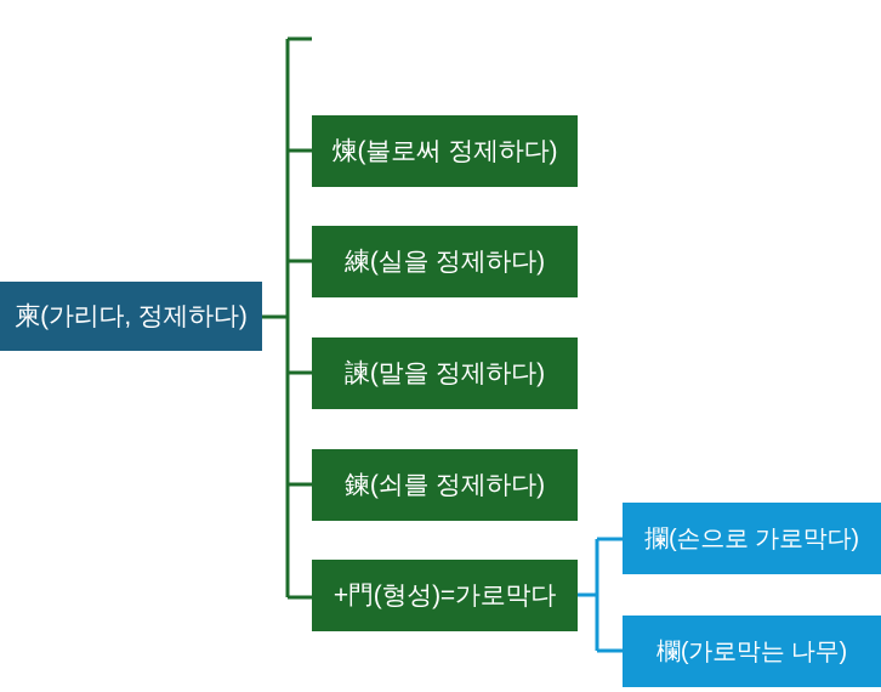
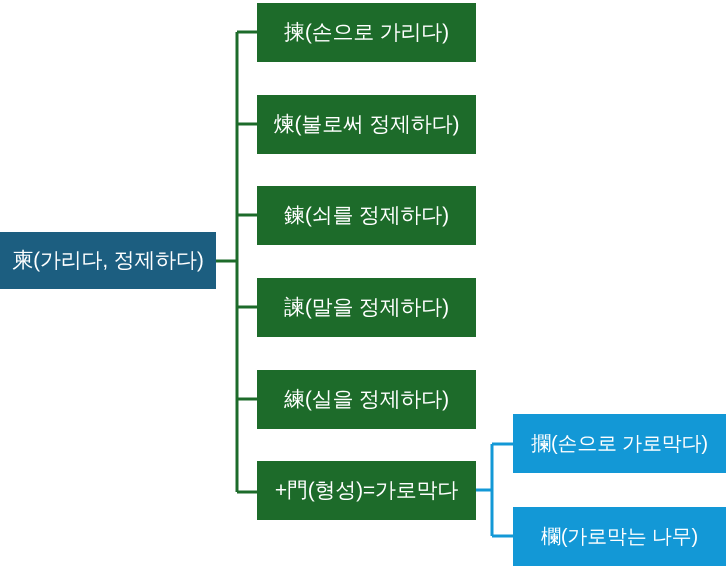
  柬(가리다, 정제하다)
+ 揀(손으로 가리다)
  煉(불로써 정제하다)
- 練(실을 정제하다)
+ 鍊(쇠를 정제하다)
  諫(말을 정제하다)
- 鍊(쇠를 정제하다)
+ 練(실을 정제하다)
  +門(형성)=가로막다
  攔(손으로 가로막다)
  欄(가로막는 나무)
